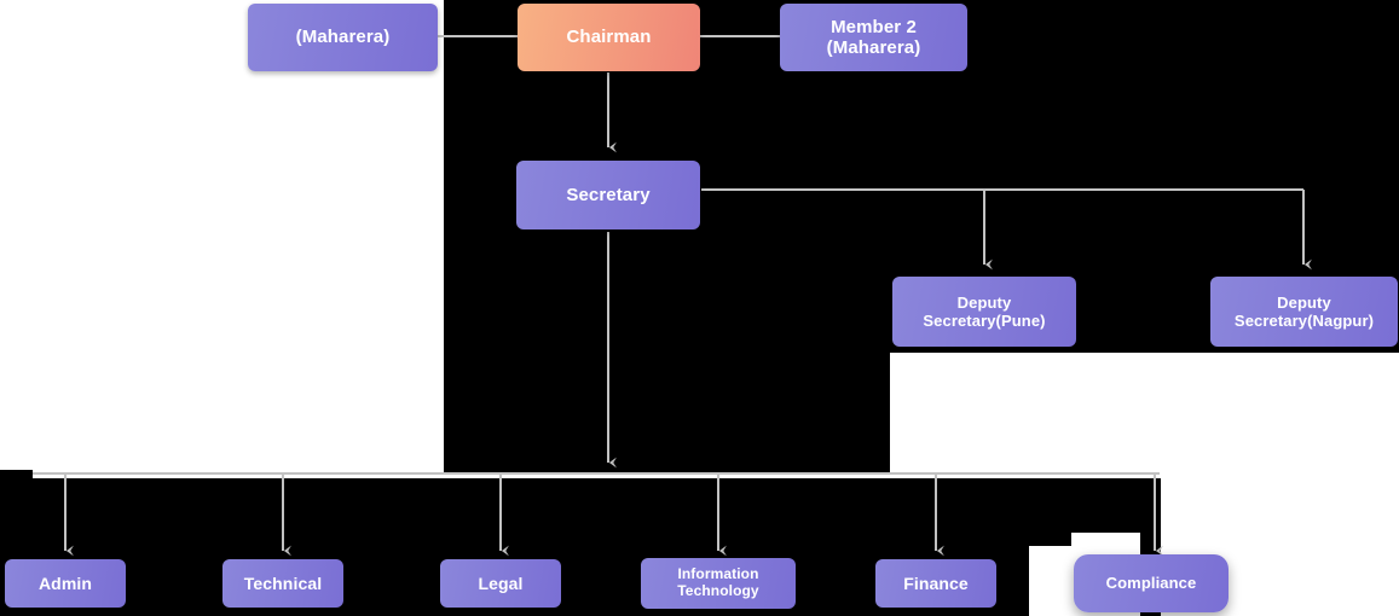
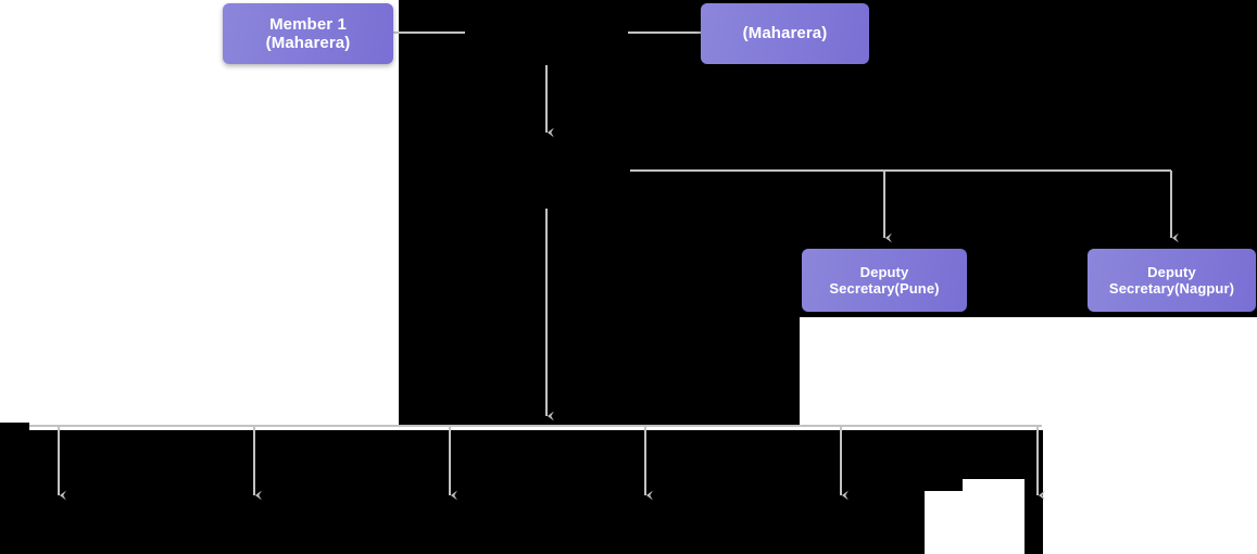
+ Member 1
  (Maharera)
- Chairman
- Member 2
  (Maharera)
- Secretary
  Deputy
  Secretary(Pune)
  Deputy
  Secretary(Nagpur)
- Admin
- Technical
- Legal
- Information
- Technology
- Finance
- Compliance
